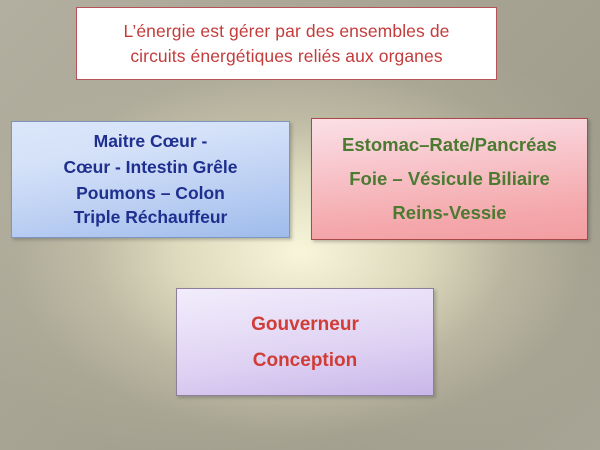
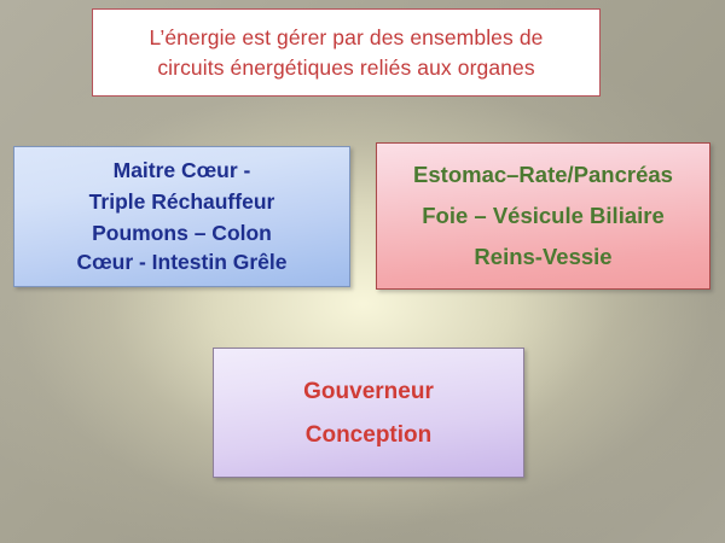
  L’énergie est gérer par des ensembles de
  circuits énergétiques reliés aux organes
  Maitre Cœur -
- Cœur - Intestin Grêle
+ Triple Réchauffeur
  Poumons – Colon
- Triple Réchauffeur
+ Cœur - Intestin Grêle
  Estomac–Rate/Pancréas
  Foie – Vésicule Biliaire
  Reins-Vessie
  Gouverneur
  Conception
